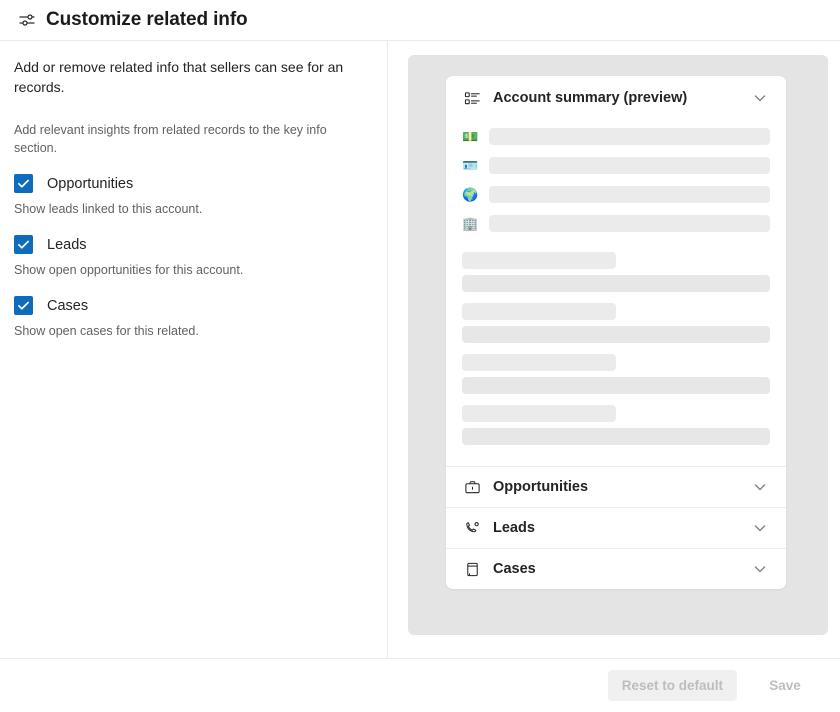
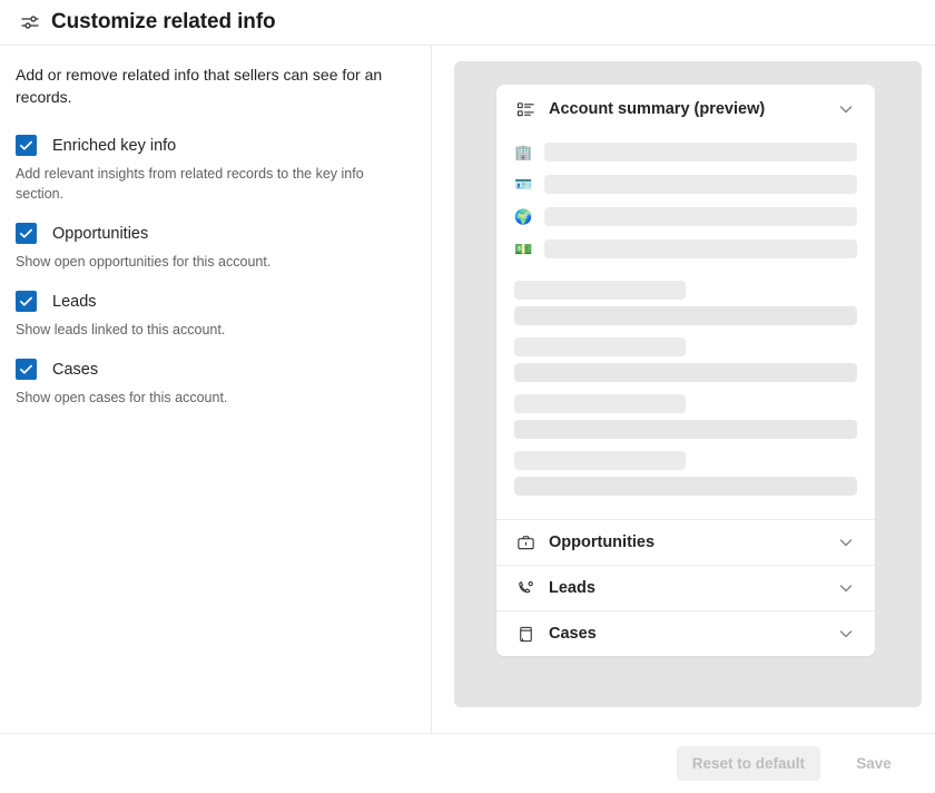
  Customize related info
  Add or remove related info that sellers can see for an records.
+ Enriched key info
  Add relevant insights from related records to the key info section.
  Opportunities
- Show leads linked to this account.
+ Show open opportunities for this account.
  Leads
- Show open opportunities for this account.
+ Show leads linked to this account.
  Cases
- Show open cases for this related.
+ Show open cases for this account.
  Account summary (preview)
- 💵
+ 🏢
  🪪
  🌍
- 🏢
+ 💵
  Opportunities
  Leads
  Cases
  Reset to default
  Save
